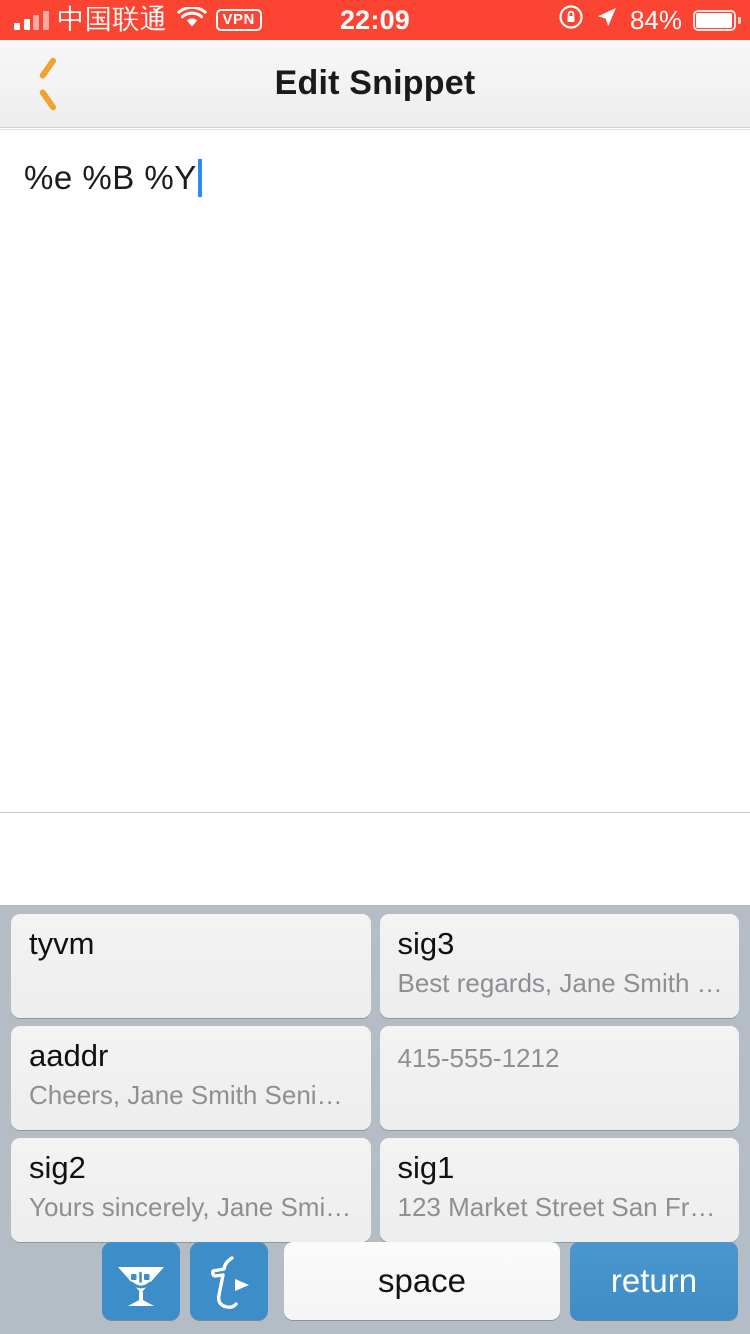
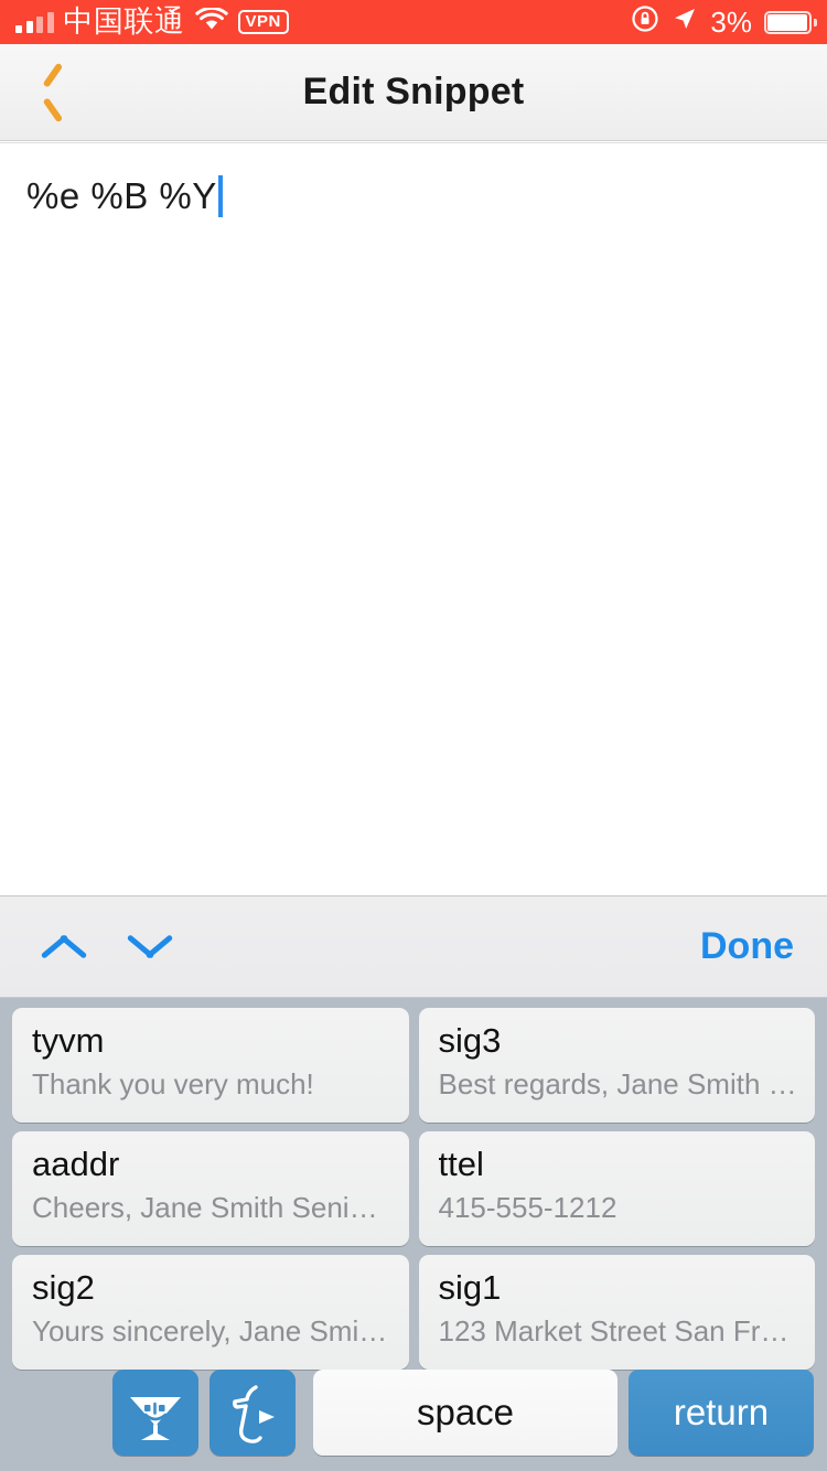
  中国联通
  VPN
- 22:09
- 84%
+ 3%
  Edit Snippet
  %e %B %Y
+ Done
  tyvm
+ Thank you very much!
  sig3
  Best regards, Jane Smith Se
  aaddr
  Cheers, Jane Smith Senior V
+ ttel
  415-555-1212
  sig2
  Yours sincerely, Jane Smith.
  sig1
  123 Market Street San Fran
  space
  return
